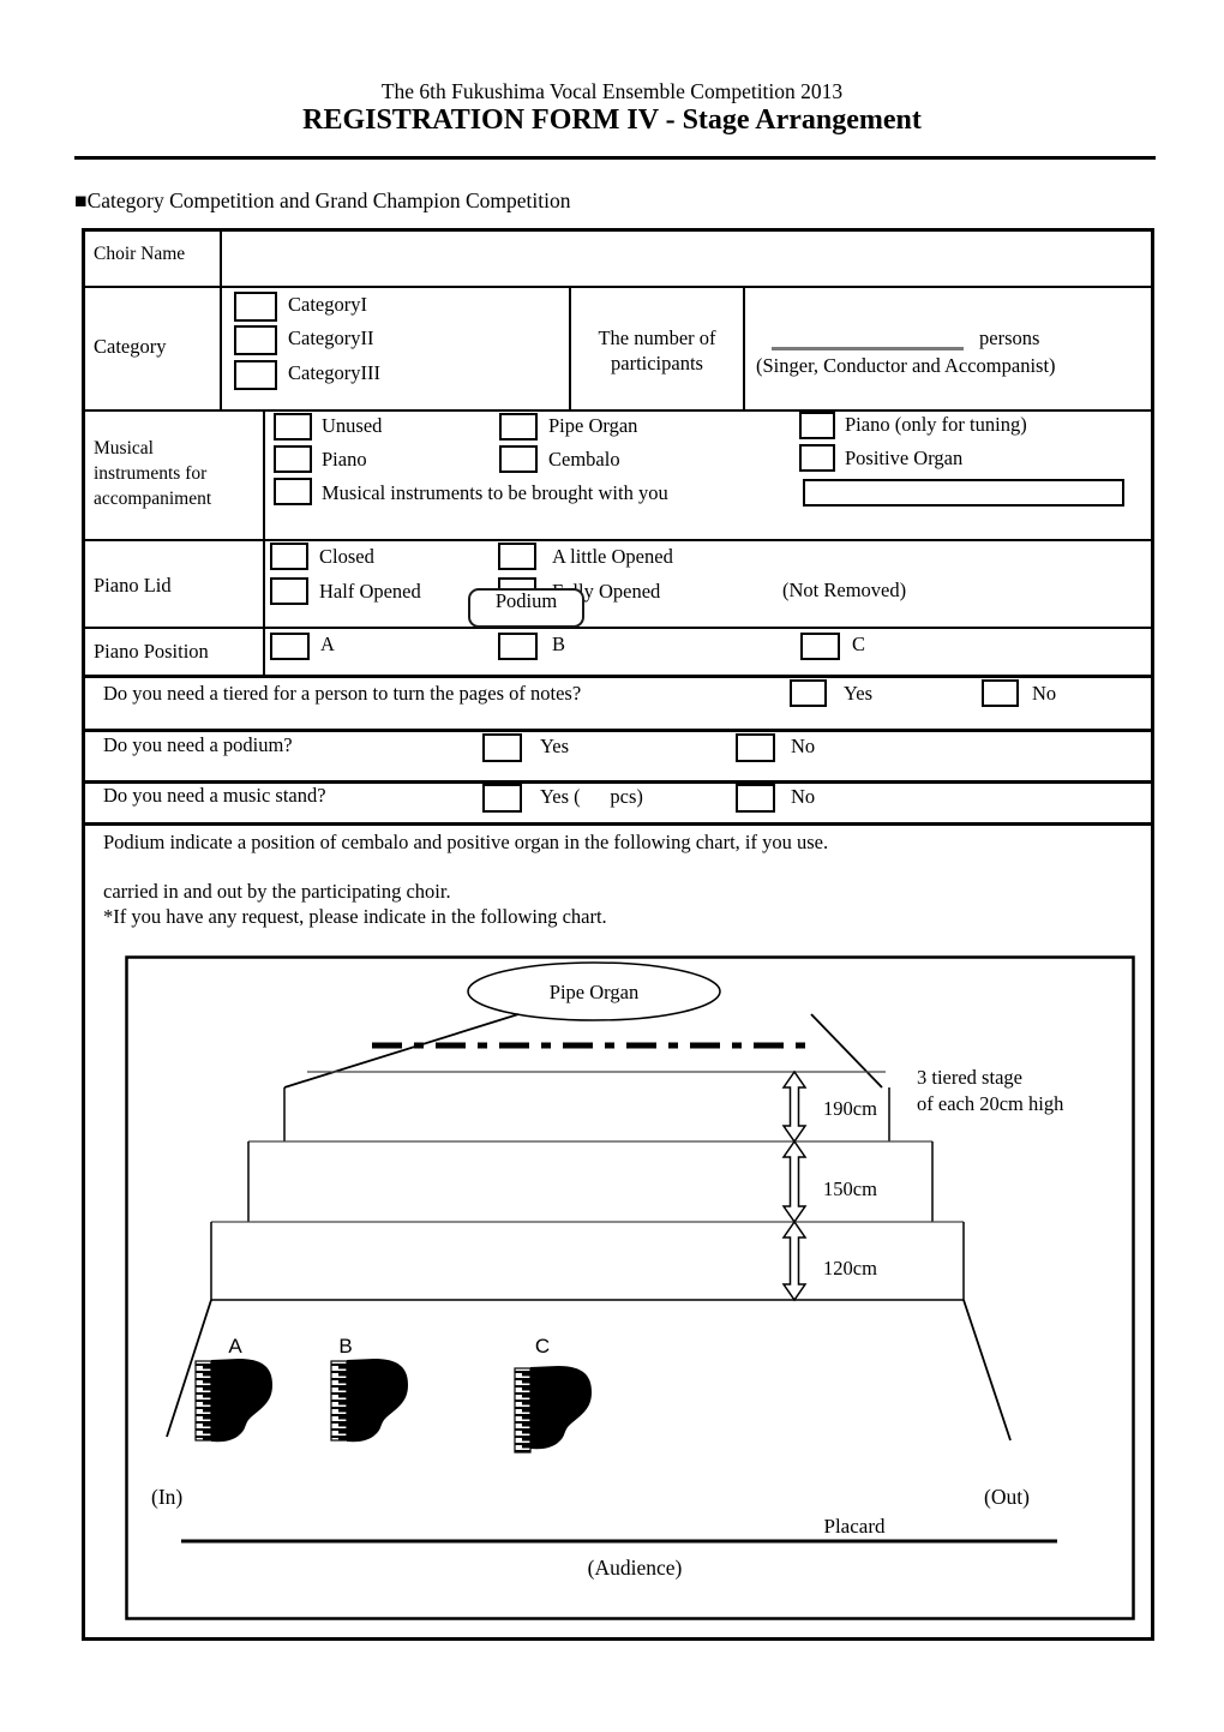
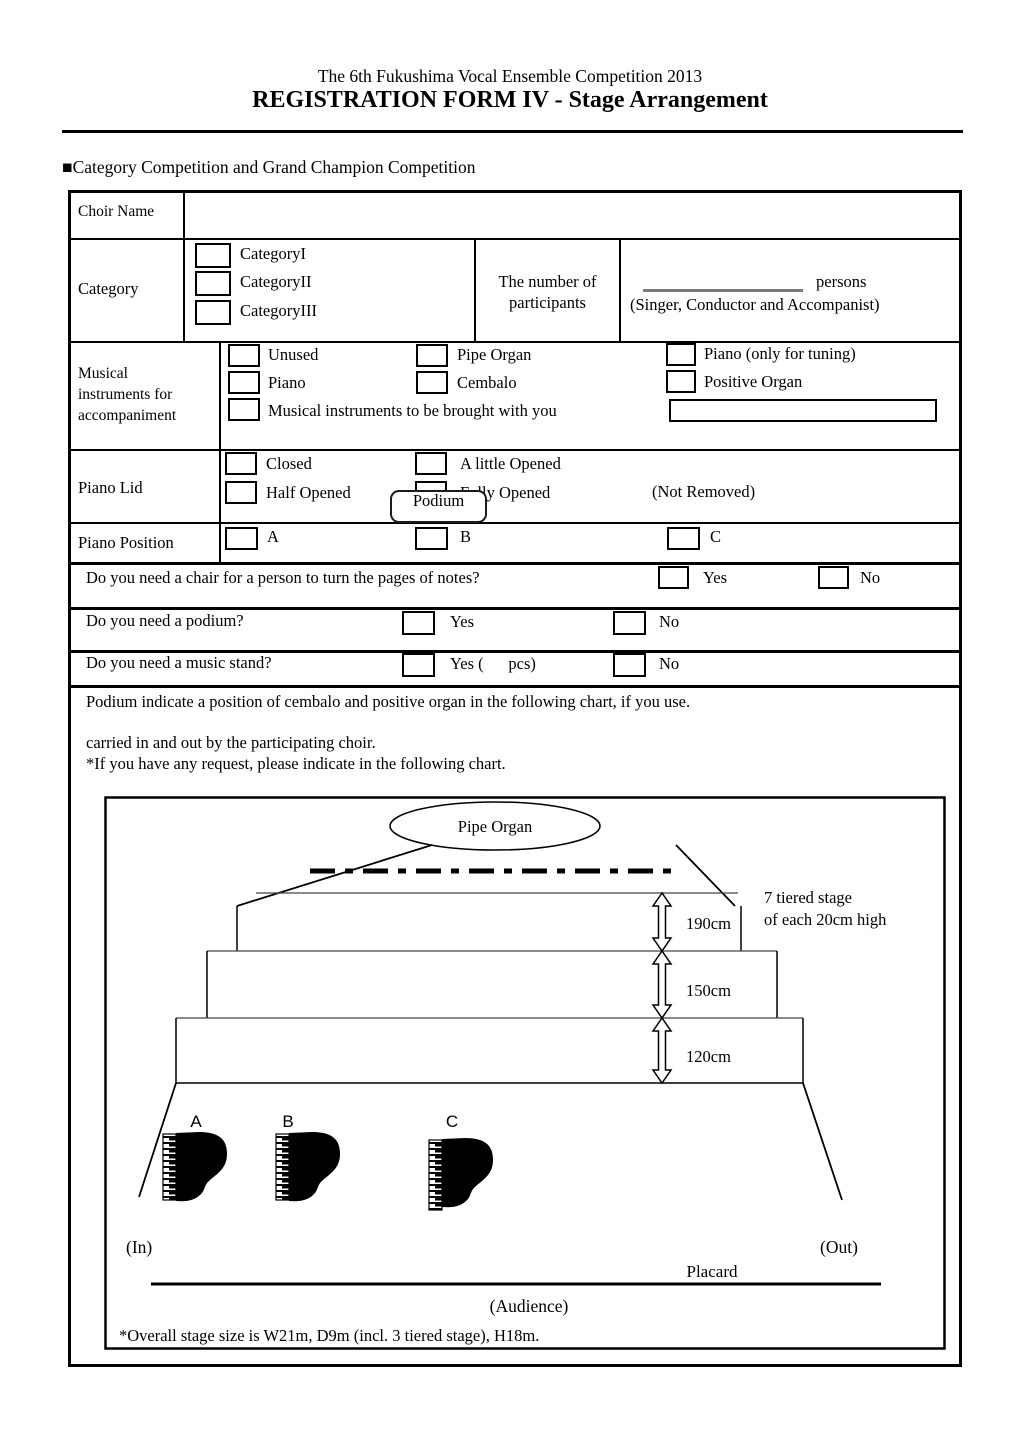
  The 6th Fukushima Vocal Ensemble Competition 2013
  REGISTRATION FORM IV - Stage Arrangement
  ■Category Competition and Grand Champion Competition
  Choir Name
  Category
  CategoryI
  CategoryII
  CategoryIII
  The number of
  participants
  persons
  (Singer, Conductor and Accompanist)
  Musical
  instruments for
  accompaniment
  Unused
  Piano
  Musical instruments to be brought with you
  Pipe Organ
  Cembalo
  Piano (only for tuning)
  Positive Organ
  Piano Lid
  Closed
  Half Opened
  A little Opened
  (Not Removed)
  Podium
  Piano Position
  A
  B
  C
- Do you need a tiered for a person to turn the pages of notes?
+ Do you need a chair for a person to turn the pages of notes?
  Yes
  No
  Do you need a podium?
  Yes
  No
  Do you need a music stand?
  Yes ( pcs)
  No
  Podium indicate a position of cembalo and positive organ in the following chart, if you use.
  carried in and out by the participating choir.
  *If you have any request, please indicate in the following chart.
  Pipe Organ
  190cm
  150cm
  120cm
- 3 tiered stage
+ 7 tiered stage
  of each 20cm high
  A
  B
  C
  (In)
  (Out)
  Placard
  (Audience)
+ *Overall stage size is W21m, D9m (incl. 3 tiered stage), H18m.
